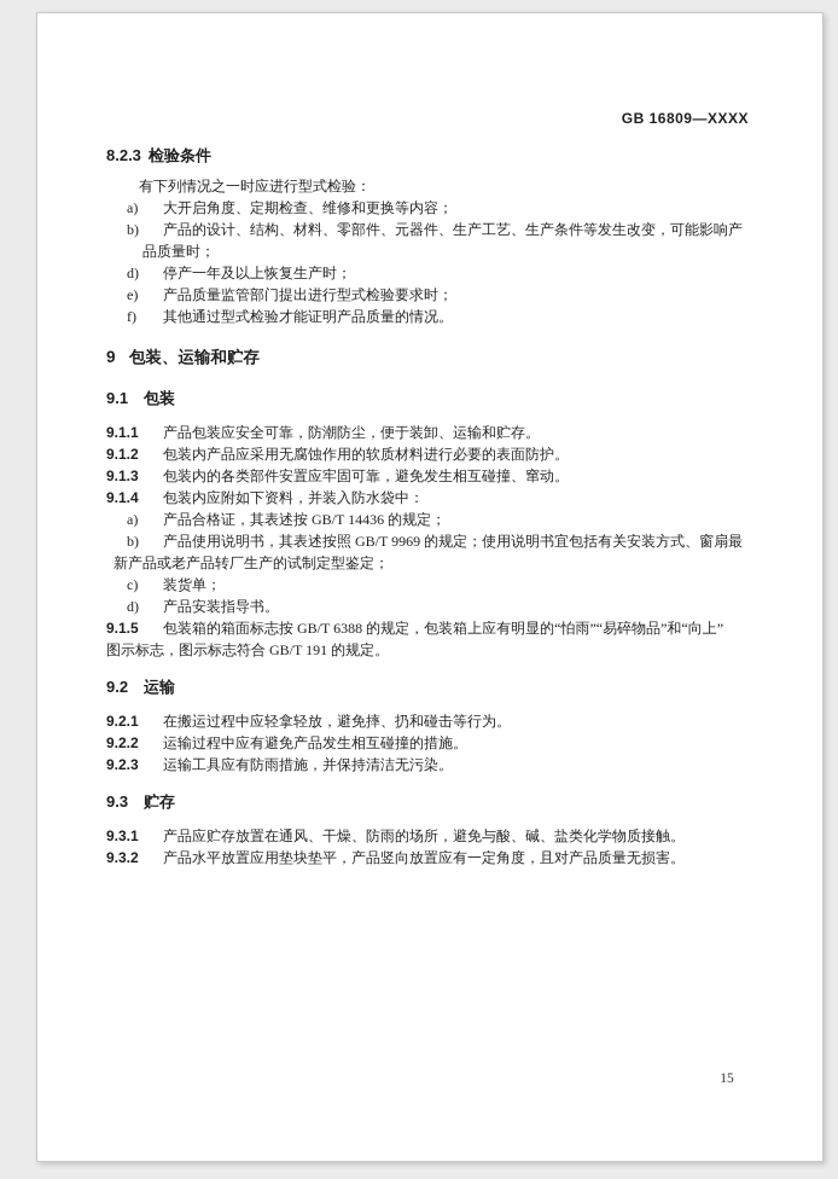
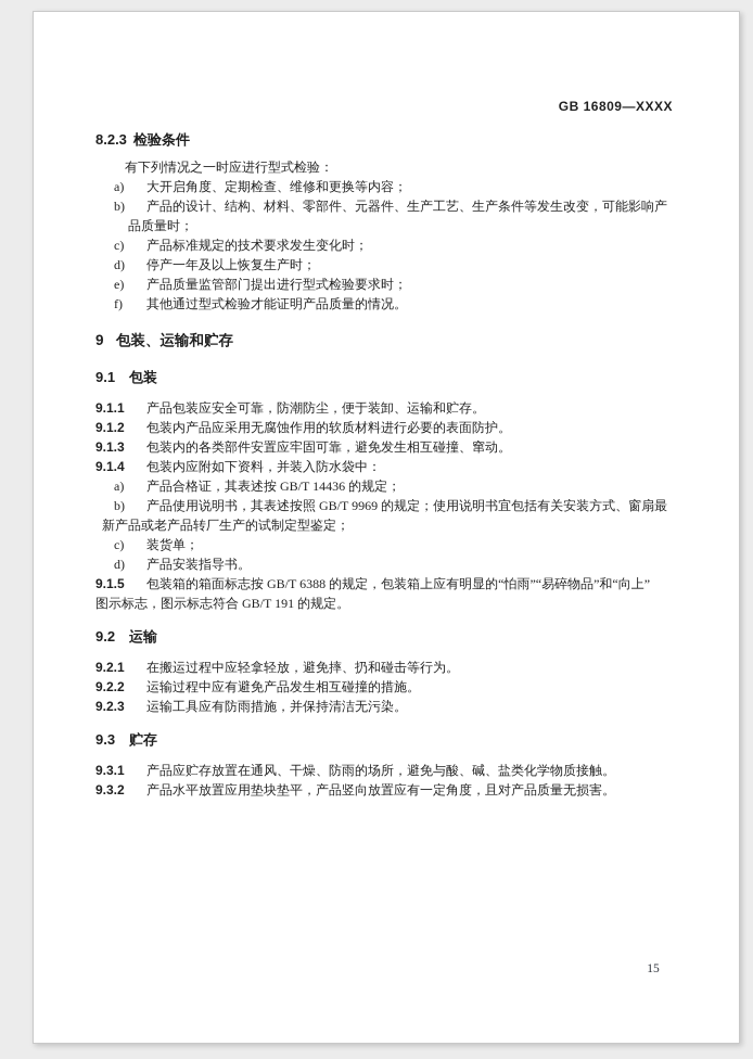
  GB 16809—XXXX
  8.2.3 检验条件
  有下列情况之一时应进行型式检验：
  a) 大开启角度、定期检查、维修和更换等内容；
  b) 产品的设计、结构、材料、零部件、元器件、生产工艺、生产条件等发生改变，可能影响产
  品质量时；
+ c) 产品标准规定的技术要求发生变化时；
  d) 停产一年及以上恢复生产时；
  e) 产品质量监管部门提出进行型式检验要求时；
  f) 其他通过型式检验才能证明产品质量的情况。
  9 包装、运输和贮存
  9.1 包装
  9.1.1 产品包装应安全可靠，防潮防尘，便于装卸、运输和贮存。
  9.1.2 包装内产品应采用无腐蚀作用的软质材料进行必要的表面防护。
  9.1.3 包装内的各类部件安置应牢固可靠，避免发生相互碰撞、窜动。
  9.1.4 包装内应附如下资料，并装入防水袋中：
  a) 产品合格证，其表述按 GB/T 14436 的规定；
  b) 产品使用说明书，其表述按照 GB/T 9969 的规定；使用说明书宜包括有关安装方式、窗扇最
  新产品或老产品转厂生产的试制定型鉴定；
  c) 装货单；
  d) 产品安装指导书。
  9.1.5 包装箱的箱面标志按 GB/T 6388 的规定，包装箱上应有明显的“怕雨”“易碎物品”和“向上”
  图示标志，图示标志符合 GB/T 191 的规定。
  9.2 运输
  9.2.1 在搬运过程中应轻拿轻放，避免摔、扔和碰击等行为。
  9.2.2 运输过程中应有避免产品发生相互碰撞的措施。
  9.2.3 运输工具应有防雨措施，并保持清洁无污染。
  9.3 贮存
  9.3.1 产品应贮存放置在通风、干燥、防雨的场所，避免与酸、碱、盐类化学物质接触。
  9.3.2 产品水平放置应用垫块垫平，产品竖向放置应有一定角度，且对产品质量无损害。
  15
